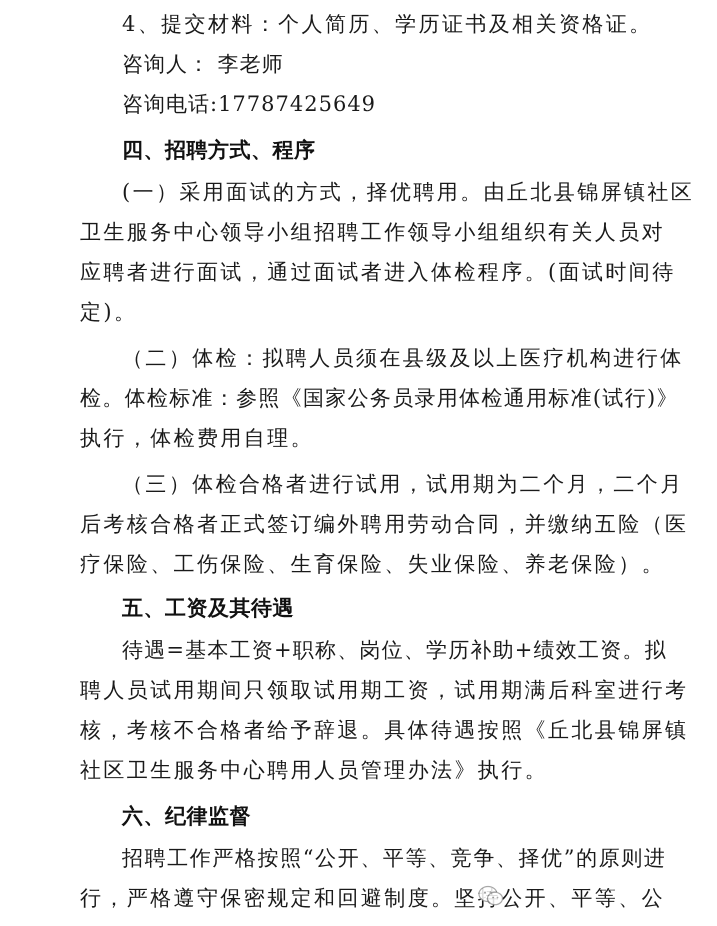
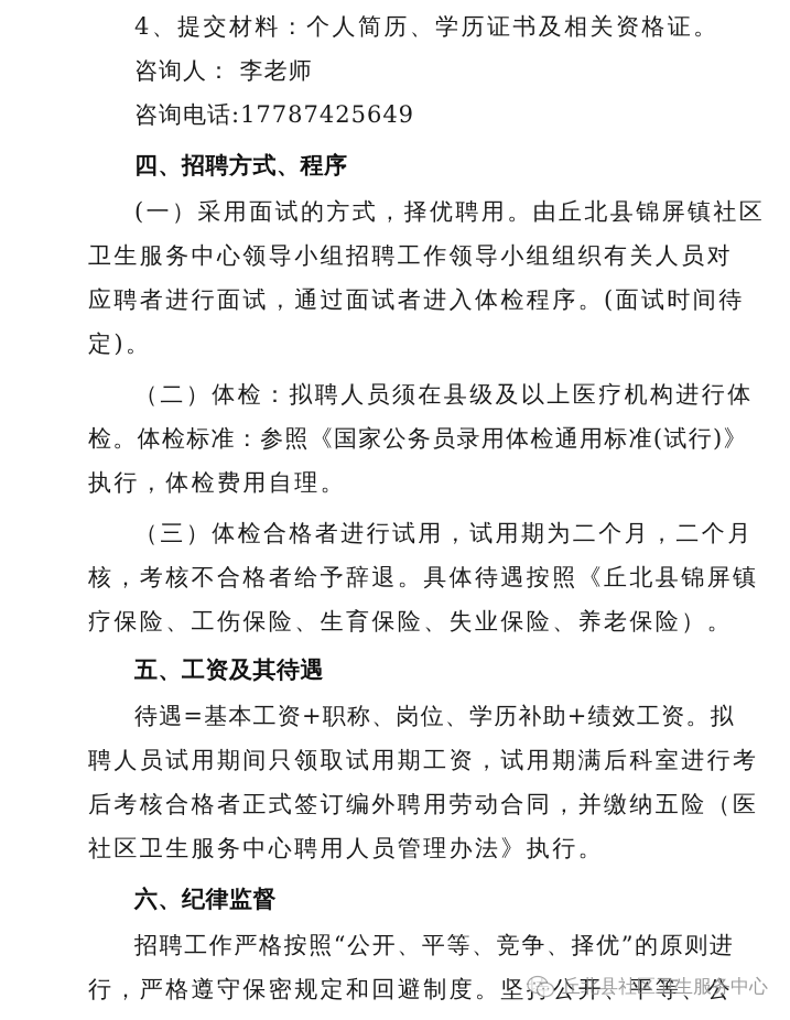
  4、提交材料：个人简历、学历证书及相关资格证。
  咨询人： 李老师
  咨询电话:17787425649
  四、招聘方式、程序
  (一）采用面试的方式，择优聘用。由丘北县锦屏镇社区
  卫生服务中心领导小组招聘工作领导小组组织有关人员对
  应聘者进行面试，通过面试者进入体检程序。(面试时间待
  定)。
  （二）体检：拟聘人员须在县级及以上医疗机构进行体
  检。体检标准：参照《国家公务员录用体检通用标准(试行)》
  执行，体检费用自理。
  （三）体检合格者进行试用，试用期为二个月，二个月
- 后考核合格者正式签订编外聘用劳动合同，并缴纳五险（医
+ 核，考核不合格者给予辞退。具体待遇按照《丘北县锦屏镇
  疗保险、工伤保险、生育保险、失业保险、养老保险）。
  五、工资及其待遇
  待遇=基本工资+职称、岗位、学历补助+绩效工资。拟
  聘人员试用期间只领取试用期工资，试用期满后科室进行考
- 核，考核不合格者给予辞退。具体待遇按照《丘北县锦屏镇
+ 后考核合格者正式签订编外聘用劳动合同，并缴纳五险（医
  社区卫生服务中心聘用人员管理办法》执行。
  六、纪律监督
  招聘工作严格按照“公开、平等、竞争、择优”的原则进
  行，严格遵守保密规定和回避制度。坚持公开、平等、公
+ 丘北县社区卫生服务中心
